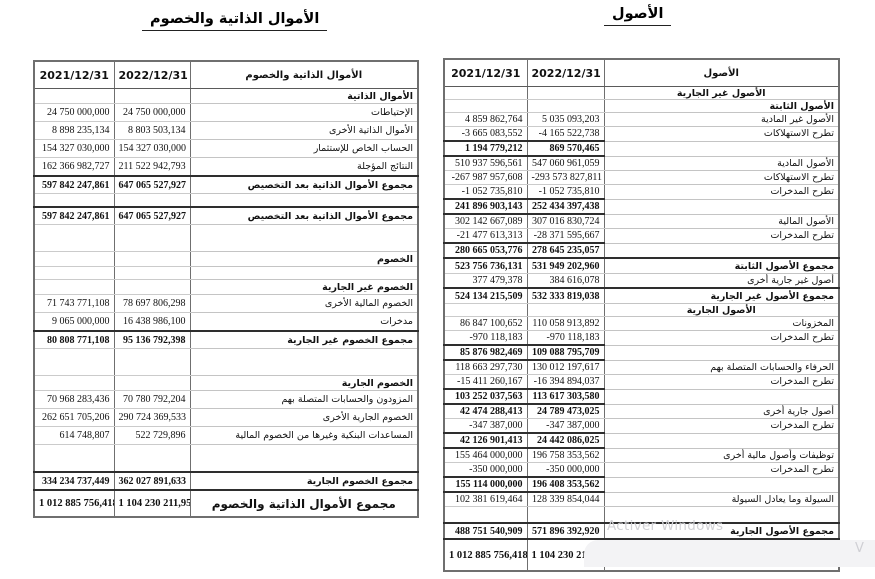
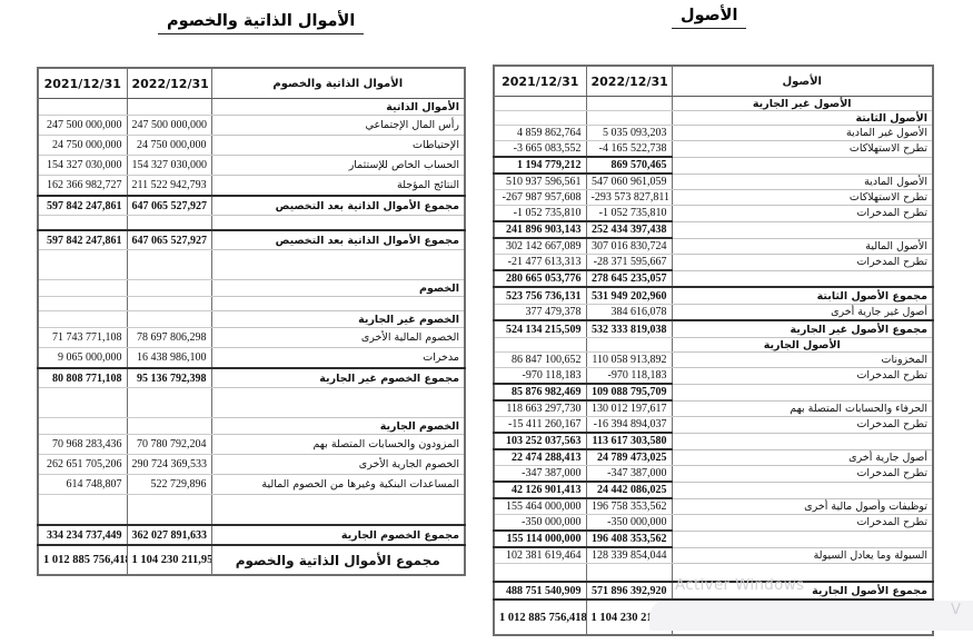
  الأصول
  الأموال الذاتية والخصوم
  2021/12/31	2022/12/31	الأموال الذاتية والخصوم
  		الأموال الذاتية
+ 247 500 000,000	247 500 000,000	رأس المال الإجتماعي
  24 750 000,000	24 750 000,000	الإحتياطات
- 8 898 235,134	8 803 503,134	الأموال الذاتية الأخرى
  154 327 030,000	154 327 030,000	الحساب الخاص للإستثمار
  162 366 982,727	211 522 942,793	النتائج المؤجلة
  597 842 247,861	647 065 527,927	مجموع الأموال الذاتية بعد التخصيص
  597 842 247,861	647 065 527,927	مجموع الأموال الذاتية بعد التخصيص
  		الخصوم
  		الخصوم غير الجارية
  71 743 771,108	78 697 806,298	الخصوم المالية الأخرى
  9 065 000,000	16 438 986,100	مدخرات
  80 808 771,108	95 136 792,398	مجموع الخصوم غير الجارية
  		الخصوم الجارية
  70 968 283,436	70 780 792,204	المزودون والحسابات المتصلة بهم
  262 651 705,206	290 724 369,533	الخصوم الجارية الأخرى
  614 748,807	522 729,896	المساعدات البنكية وغيرها من الخصوم المالية
  334 234 737,449	362 027 891,633	مجموع الخصوم الجارية
  1 012 885 756,41	1 104 230 211,95	مجموع الأموال الذاتية والخصوم
  2021/12/31	2022/12/31	الأصول
  		الأصول غير الجارية
  		الأصول الثابتة
  4 859 862,764	5 035 093,203	الأصول غير المادية
  -3 665 083,552	-4 165 522,738	تطرح الاستهلاكات
  1 194 779,212	869 570,465
  510 937 596,561	547 060 961,059	الأصول المادية
  -267 987 957,608	-293 573 827,811	تطرح الاستهلاكات
  -1 052 735,810	-1 052 735,810	تطرح المدخرات
  241 896 903,143	252 434 397,438
  302 142 667,089	307 016 830,724	الأصول المالية
  -21 477 613,313	-28 371 595,667	تطرح المدخرات
  280 665 053,776	278 645 235,057
  523 756 736,131	531 949 202,960	مجموع الأصول الثابتة
  377 479,378	384 616,078	أصول غير جارية أخرى
  524 134 215,509	532 333 819,038	مجموع الأصول غير الجارية
  		الأصول الجارية
  86 847 100,652	110 058 913,892	المخزونات
  -970 118,183	-970 118,183	تطرح المدخرات
  85 876 982,469	109 088 795,709
  118 663 297,730	130 012 197,617	الحرفاء والحسابات المتصلة بهم
  -15 411 260,167	-16 394 894,037	تطرح المدخرات
  103 252 037,563	113 617 303,580
- 42 474 288,413	24 789 473,025	أصول جارية أخرى
+ 22 474 288,413	24 789 473,025	أصول جارية أخرى
  -347 387,000	-347 387,000	تطرح المدخرات
  42 126 901,413	24 442 086,025
  155 464 000,000	196 758 353,562	توظيفات وأصول مالية أخرى
  -350 000,000	-350 000,000	تطرح المدخرات
  155 114 000,000	196 408 353,562
  102 381 619,464	128 339 854,044	السيولة وما يعادل السيولة
  488 751 540,909	571 896 392,920	مجموع الأصول الجارية
  Activer Windows
  V
